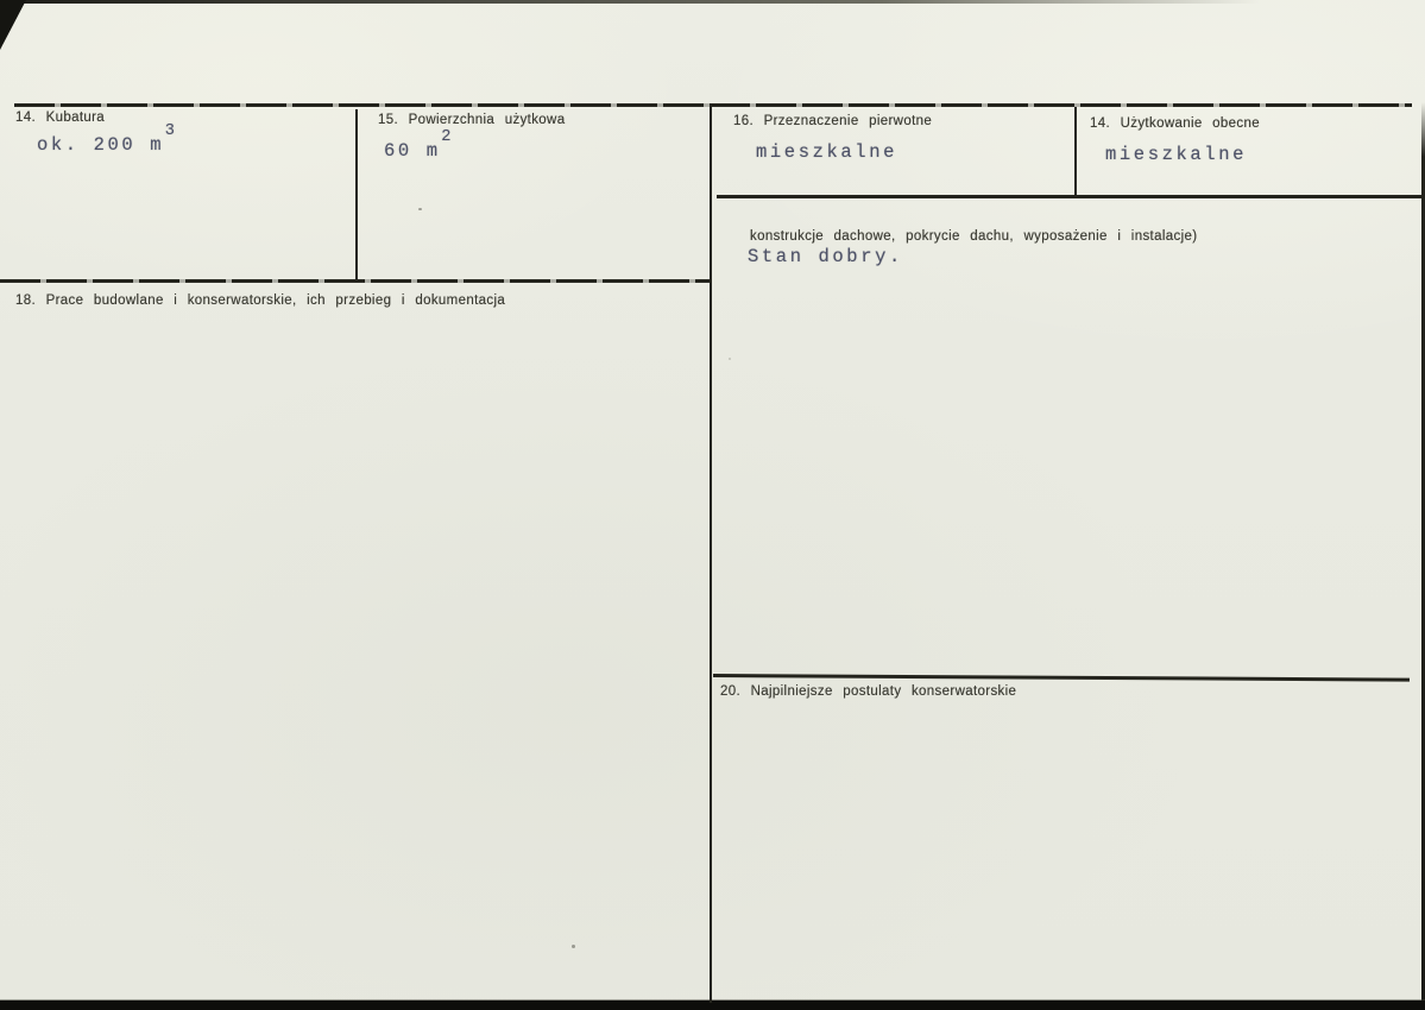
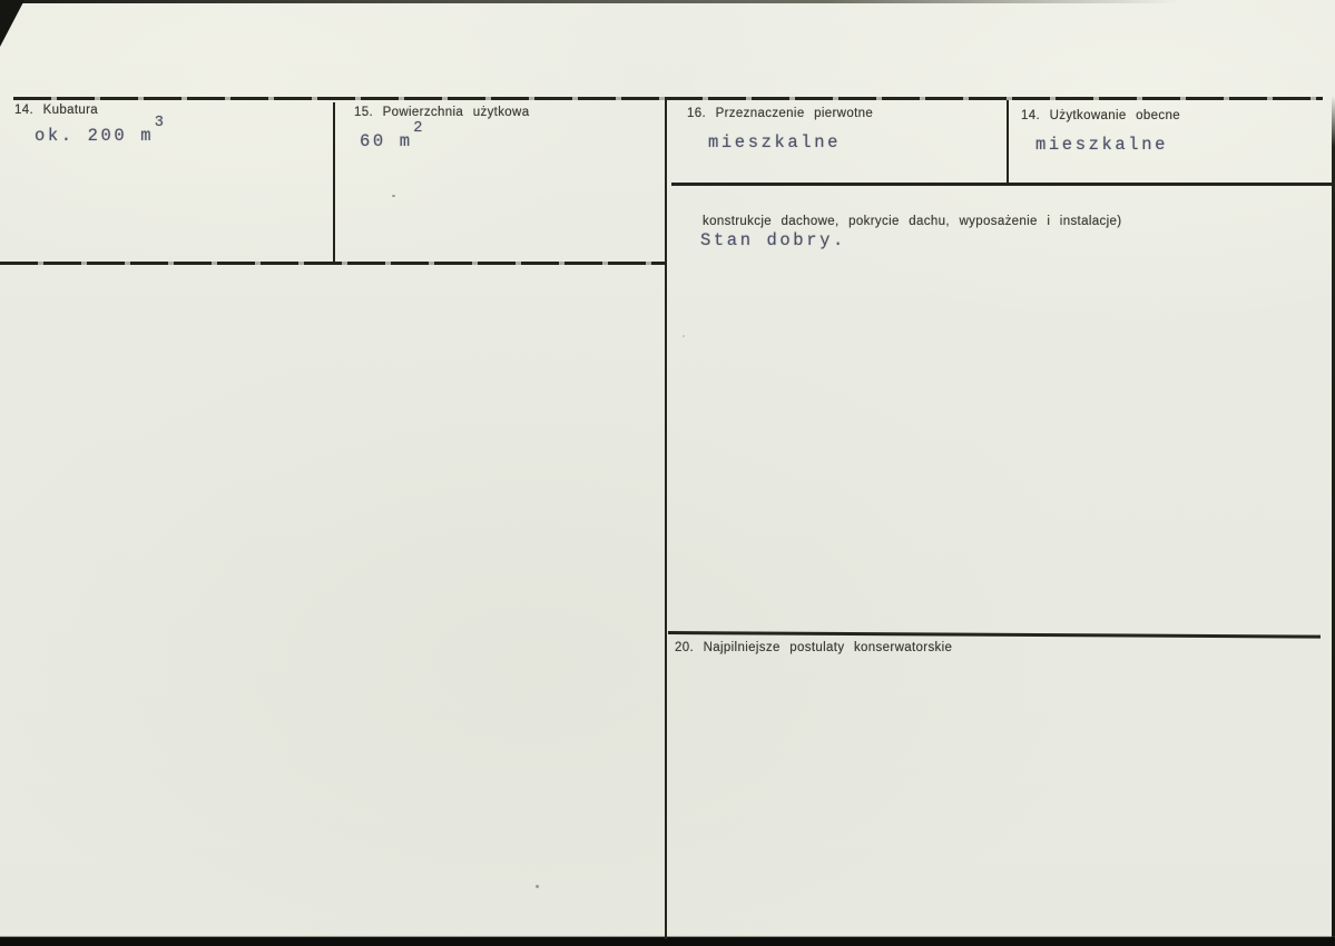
  14. Kubatura
  ok. 200 m3
  15. Powierzchnia użytkowa
  60 m2
  16. Przeznaczenie pierwotne
  mieszkalne
  14. Użytkowanie obecne
  mieszkalne
  konstrukcje dachowe, pokrycie dachu, wyposażenie i instalacje)
  Stan dobry.
- 18. Prace budowlane i konserwatorskie, ich przebieg i dokumentacja
  20. Najpilniejsze postulaty konserwatorskie
